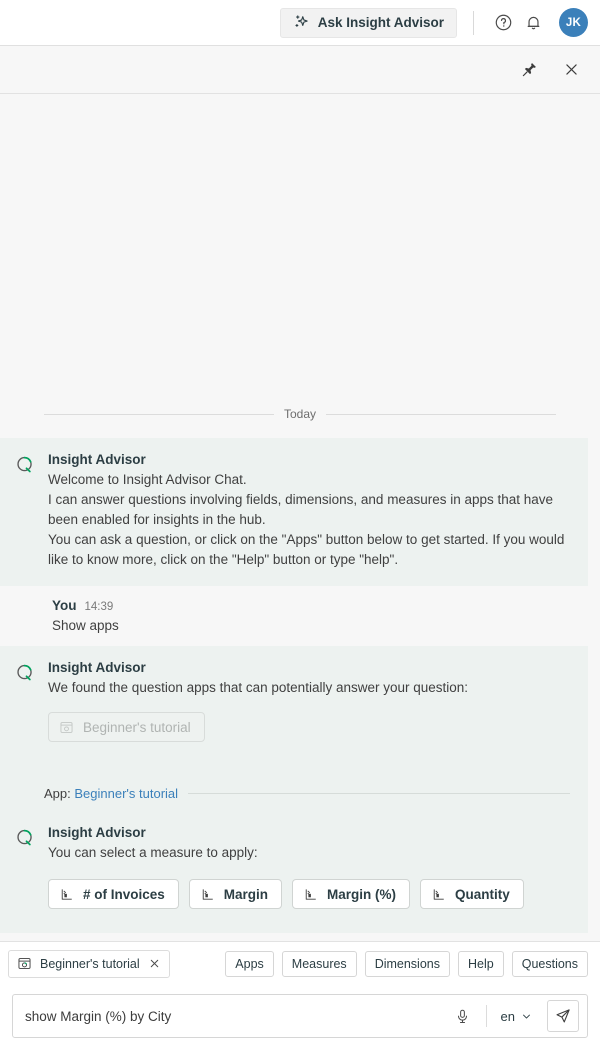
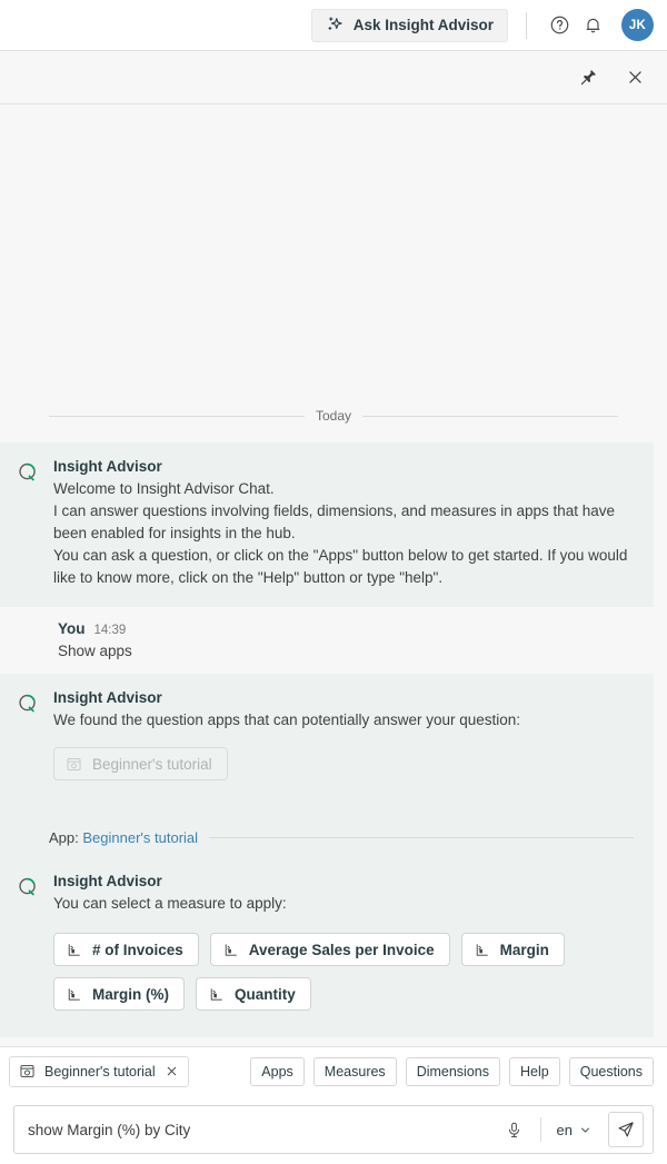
  Ask Insight Advisor
  JK
  Today
  Insight Advisor
  Welcome to Insight Advisor Chat.
  I can answer questions involving fields, dimensions, and measures in apps that have been enabled for insights in the hub.
  You can ask a question, or click on the "Apps" button below to get started. If you would like to know more, click on the "Help" button or type "help".
  You
  14:39
  Show apps
  Insight Advisor
  We found the question apps that can potentially answer your question:
  Beginner's tutorial
  App: Beginner's tutorial
  Insight Advisor
  You can select a measure to apply:
  # of Invoices
+ Average Sales per Invoice
  Margin
  Margin (%)
  Quantity
  Beginner's tutorial
  Apps
  Measures
  Dimensions
  Help
  Questions
  show Margin (%) by City
  en
